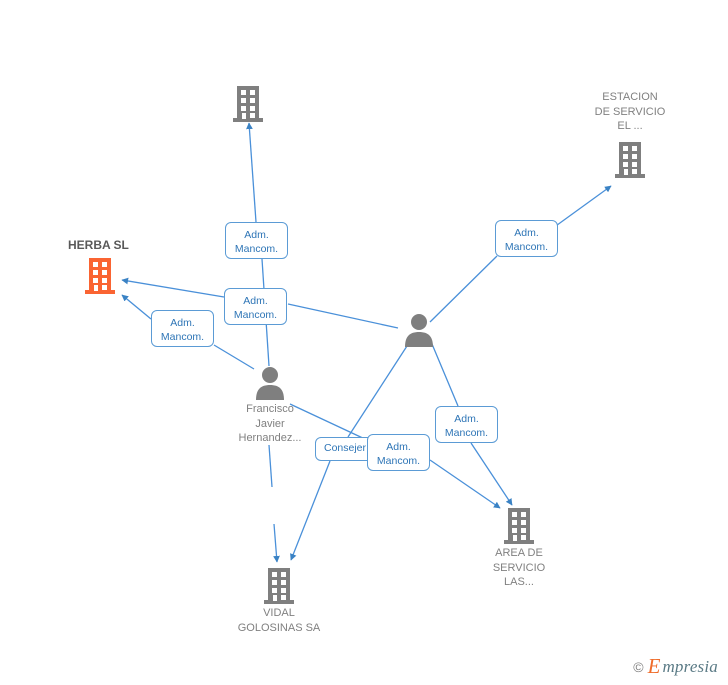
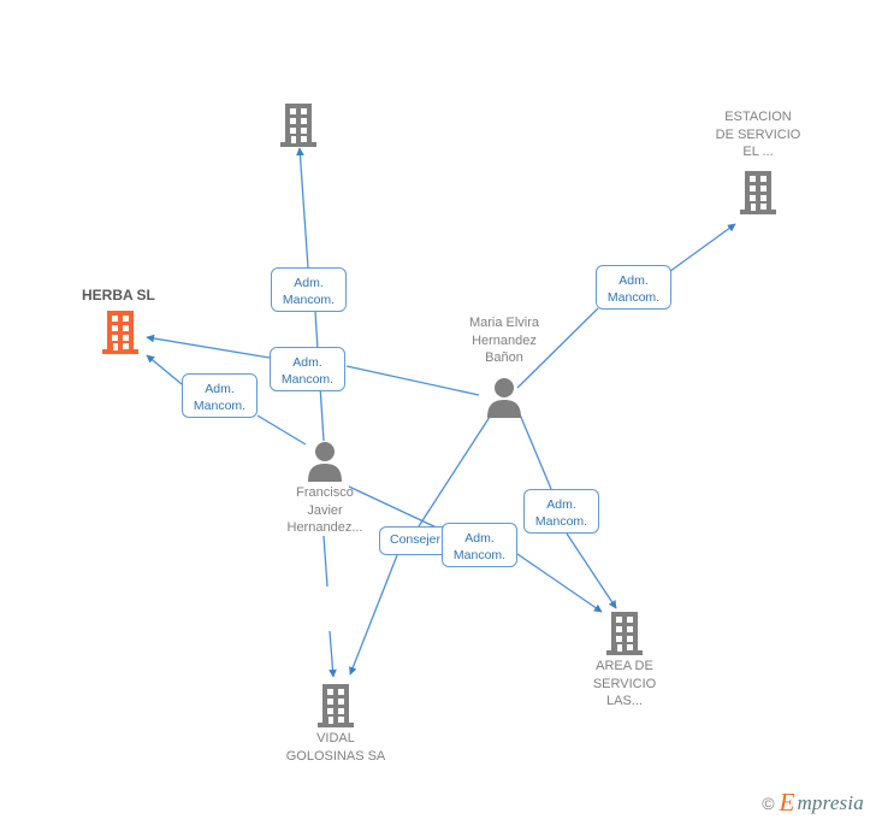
  HERBA SL
  ESTACION
  DE SERVICIO
  EL ...
+ Maria Elvira
+ Hernandez
+ Bañon
  Francisco
  Javier
  Hernandez...
  VIDAL
  GOLOSINAS SA
  AREA DE
  SERVICIO
  LAS...
  Adm.
  Mancom.
  Adm.
  Mancom.
  Adm.
  Mancom.
  Adm.
  Mancom.
  Adm.
  Mancom.
  Consejer
  Adm.
  Mancom.
  ©
  E
  mpresia
